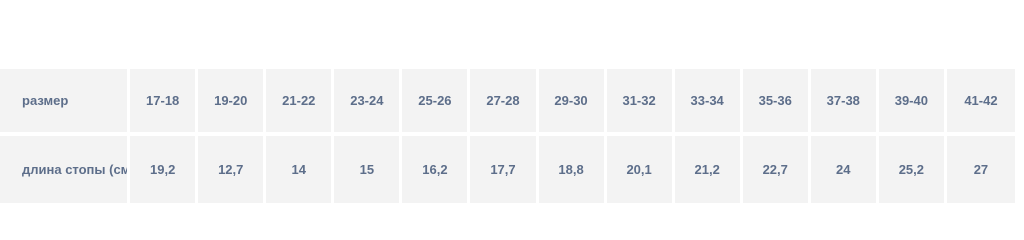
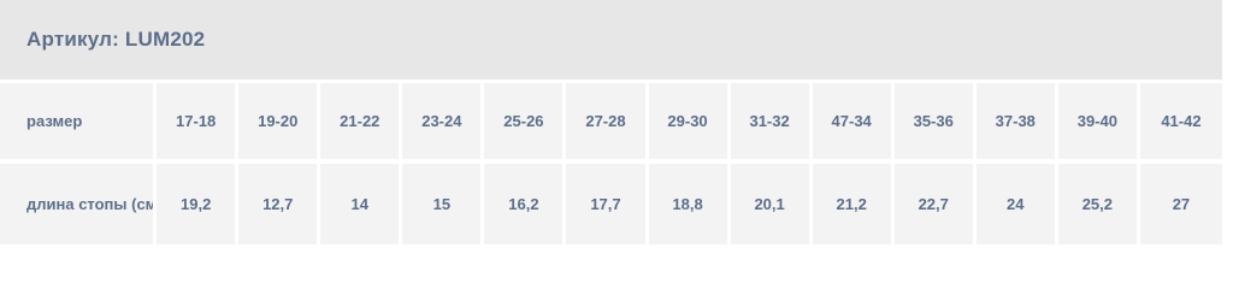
+ Артикул: LUM202
- размер	17-18	19-20	21-22	23-24	25-26	27-28	29-30	31-32	33-34	35-36	37-38	39-40	41-42
+ размер	17-18	19-20	21-22	23-24	25-26	27-28	29-30	31-32	47-34	35-36	37-38	39-40	41-42
  длина стопы (см	19,2	12,7	14	15	16,2	17,7	18,8	20,1	21,2	22,7	24	25,2	27
